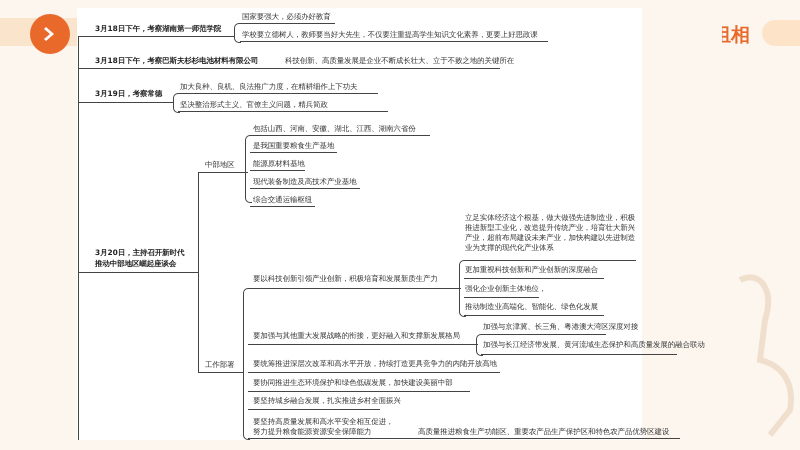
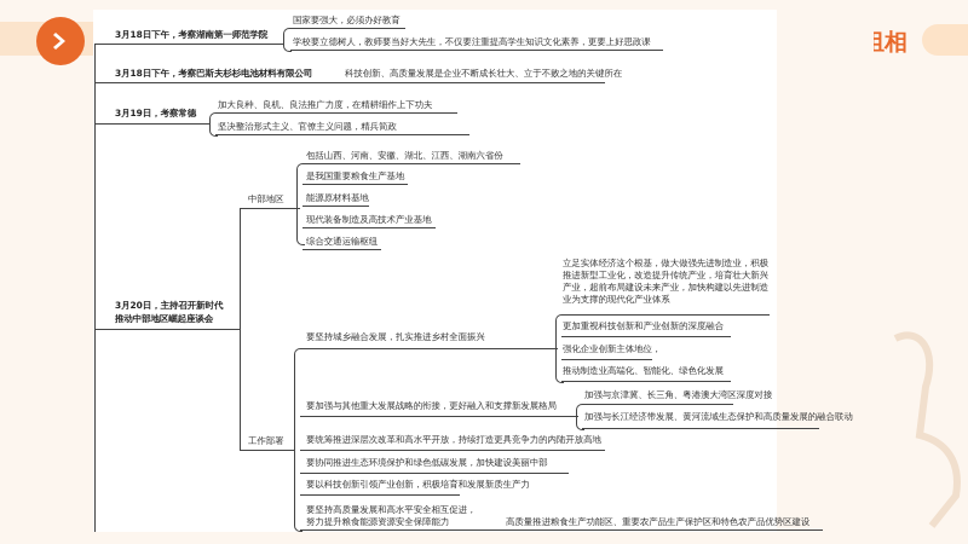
  组相
  3月18日下午，考察湖南第一师范学院
  国家要强大，必须办好教育
  学校要立德树人，教师要当好大先生，不仅要注重提高学生知识文化素养，更要上好思政课
  3月18日下午，考察巴斯夫杉杉电池材料有限公司
  科技创新、高质量发展是企业不断成长壮大、立于不败之地的关键所在
  3月19日，考察常德
  加大良种、良机、良法推广力度，在精耕细作上下功夫
  坚决整治形式主义、官僚主义问题，精兵简政
  3月20日，主持召开新时代
  推动中部地区崛起座谈会
  中部地区
  包括山西、河南、安徽、湖北、江西、湖南六省份
  是我国重要粮食生产基地
  能源原材料基地
  现代装备制造及高技术产业基地
  综合交通运输枢纽
  工作部署
- 要以科技创新引领产业创新，积极培育和发展新质生产力
+ 要坚持城乡融合发展，扎实推进乡村全面振兴
  立足实体经济这个根基，做大做强先进制造业，积极推进新型工业化，改造提升传统产业，培育壮大新兴产业，超前布局建设未来产业，加快构建以先进制造业为支撑的现代化产业体系
  更加重视科技创新和产业创新的深度融合
  强化企业创新主体地位，
  推动制造业高端化、智能化、绿色化发展
  要加强与其他重大发展战略的衔接，更好融入和支撑新发展格局
  加强与京津冀、长三角、粤港澳大湾区深度对接
  加强与长江经济带发展、黄河流域生态保护和高质量发展的融合联动
  要统筹推进深层次改革和高水平开放，持续打造更具竞争力的内陆开放高地
  要协同推进生态环境保护和绿色低碳发展，加快建设美丽中部
- 要坚持城乡融合发展，扎实推进乡村全面振兴
+ 要以科技创新引领产业创新，积极培育和发展新质生产力
  要坚持高质量发展和高水平安全相互促进，
  努力提升粮食能源资源安全保障能力
  高质量推进粮食生产功能区、重要农产品生产保护区和特色农产品优势区建设
